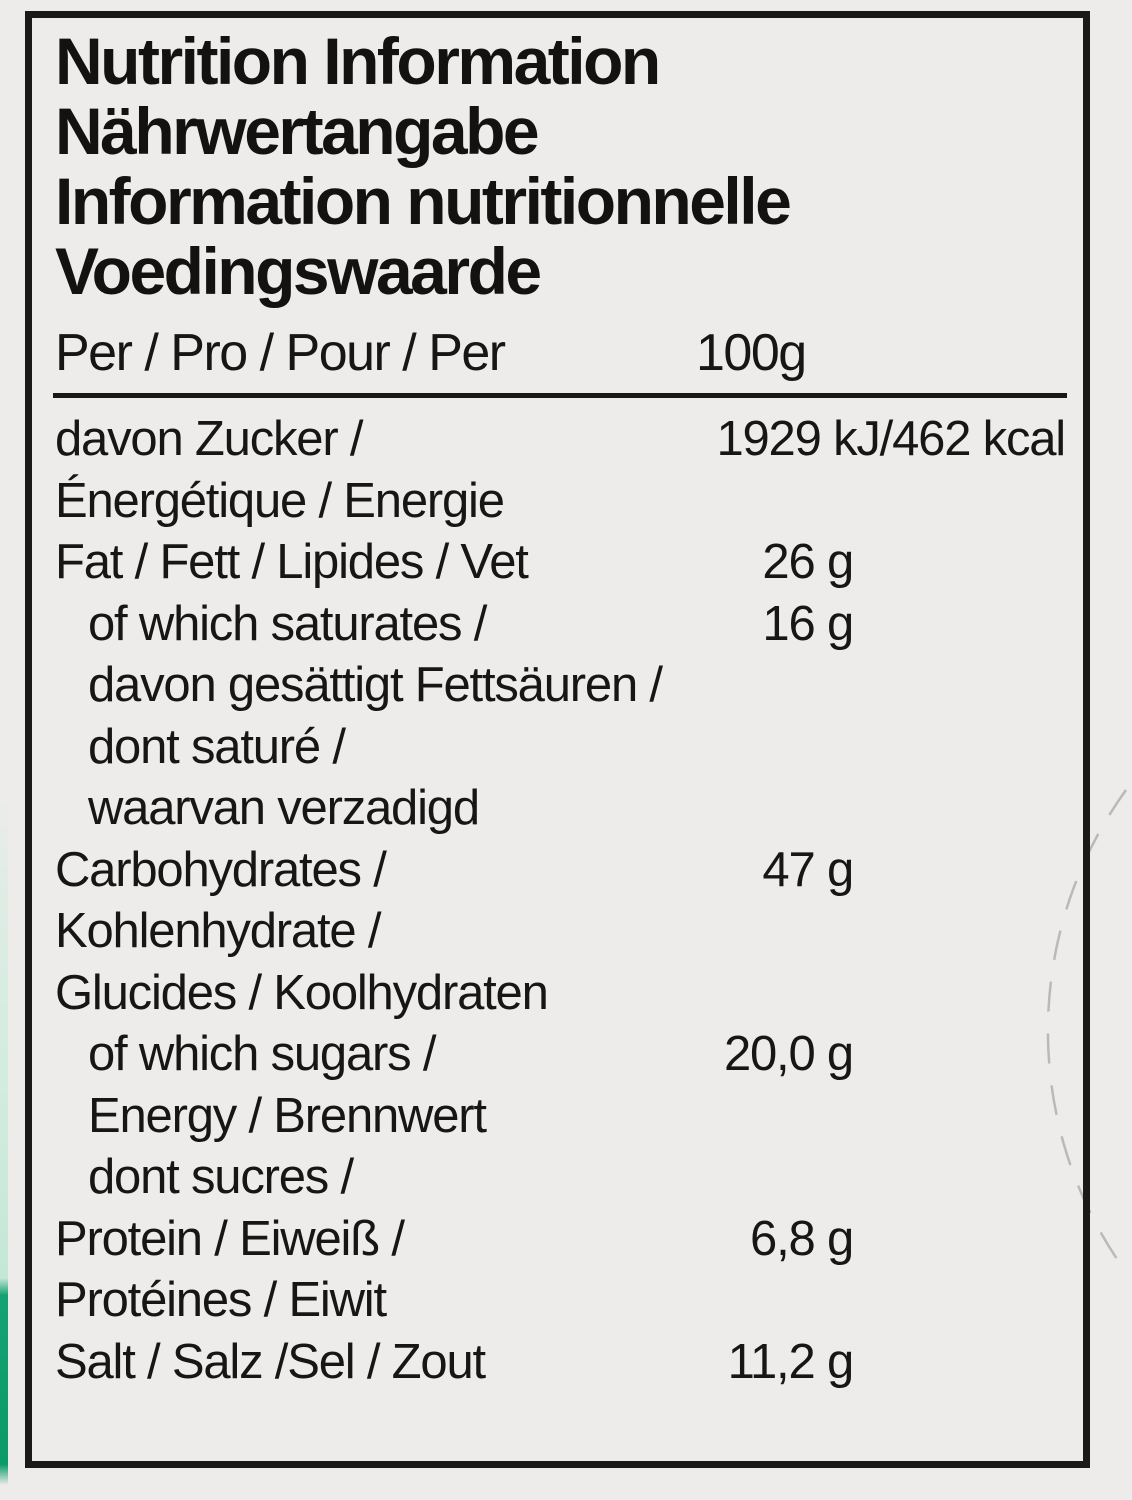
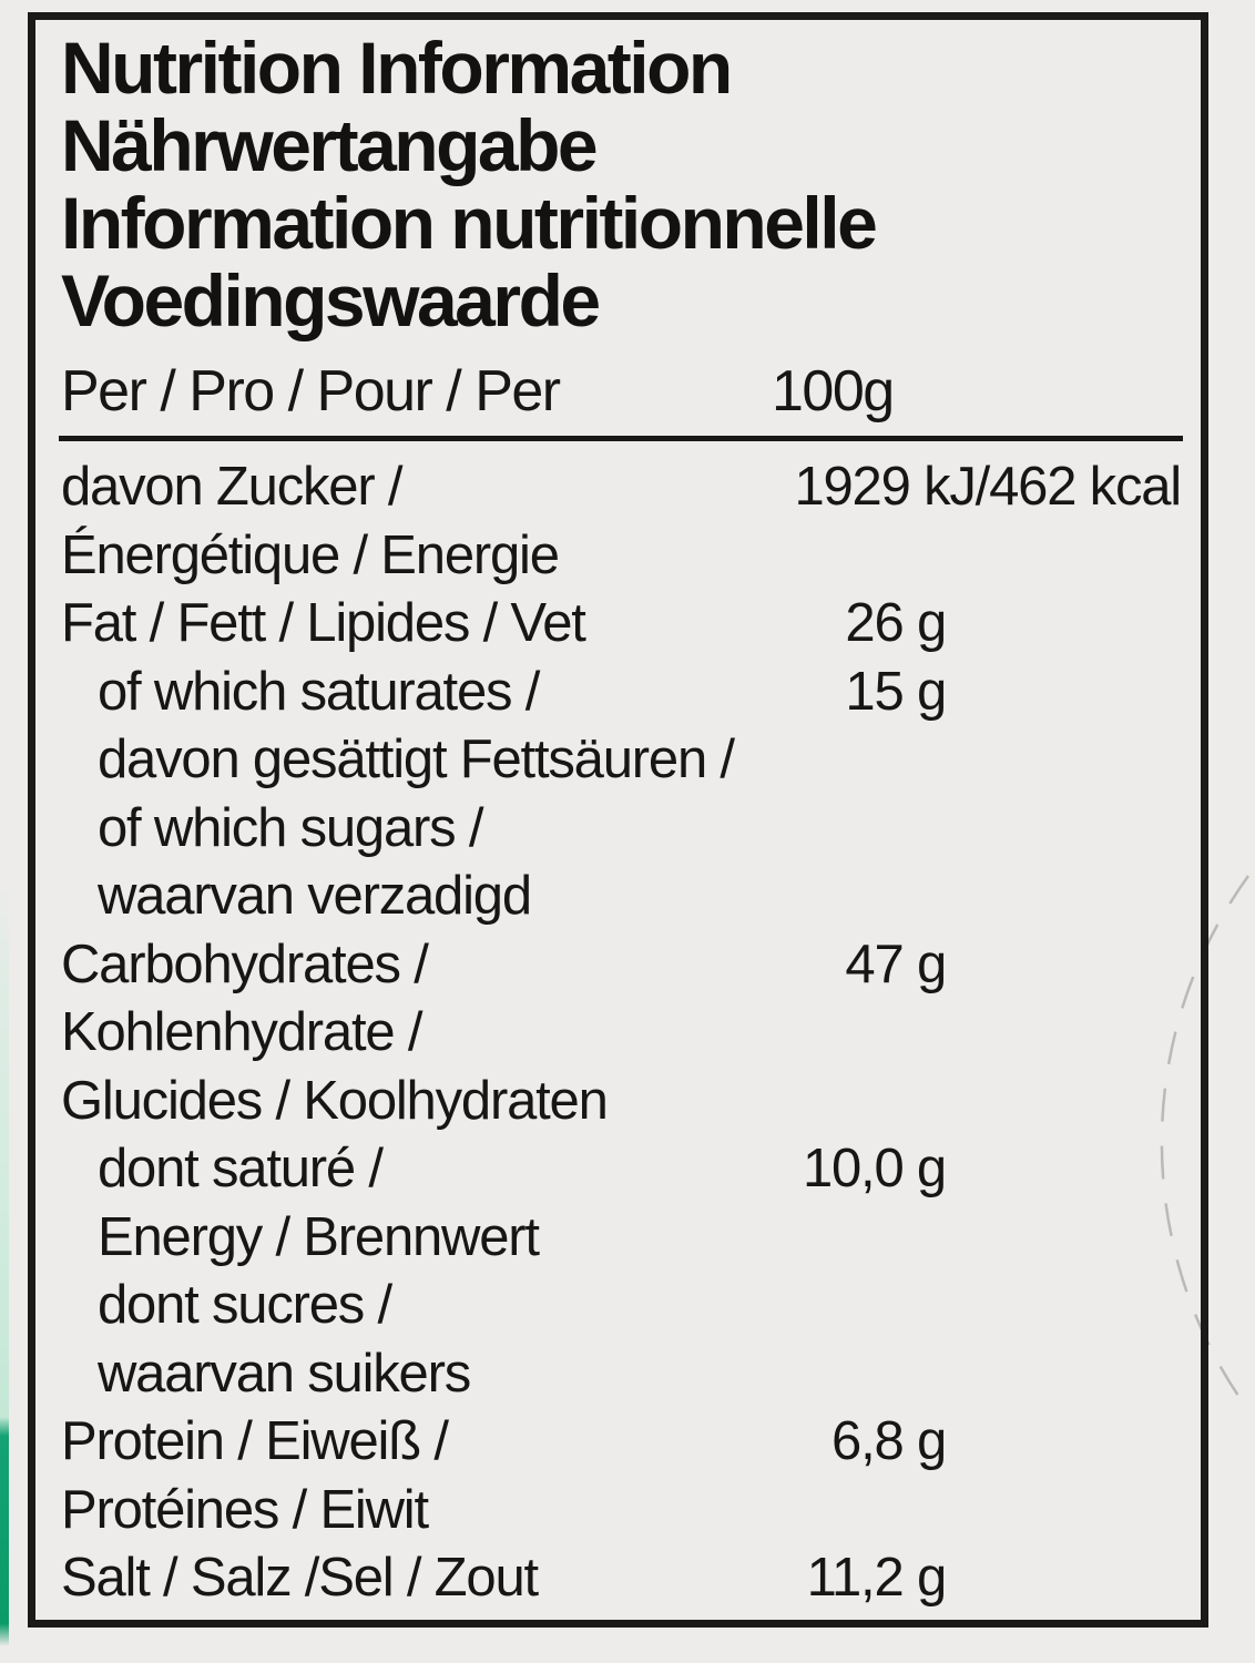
  Nutrition Information
  Nährwertangabe
  Information nutritionnelle
  Voedingswaarde
  Per / Pro / Pour / Per
  100g
  davon Zucker /
  1929 kJ/462 kcal
  Énergétique / Energie
  Fat / Fett / Lipides / Vet
  26 g
  of which saturates /
- 16 g
+ 15 g
  davon gesättigt Fettsäuren /
- dont saturé /
+ of which sugars /
  waarvan verzadigd
  Carbohydrates /
  47 g
  Kohlenhydrate /
  Glucides / Koolhydraten
- of which sugars /
+ dont saturé /
- 20,0 g
+ 10,0 g
  Energy / Brennwert
  dont sucres /
+ waarvan suikers
  Protein / Eiweiß /
  6,8 g
  Protéines / Eiwit
  Salt / Salz /Sel / Zout
  11,2 g
